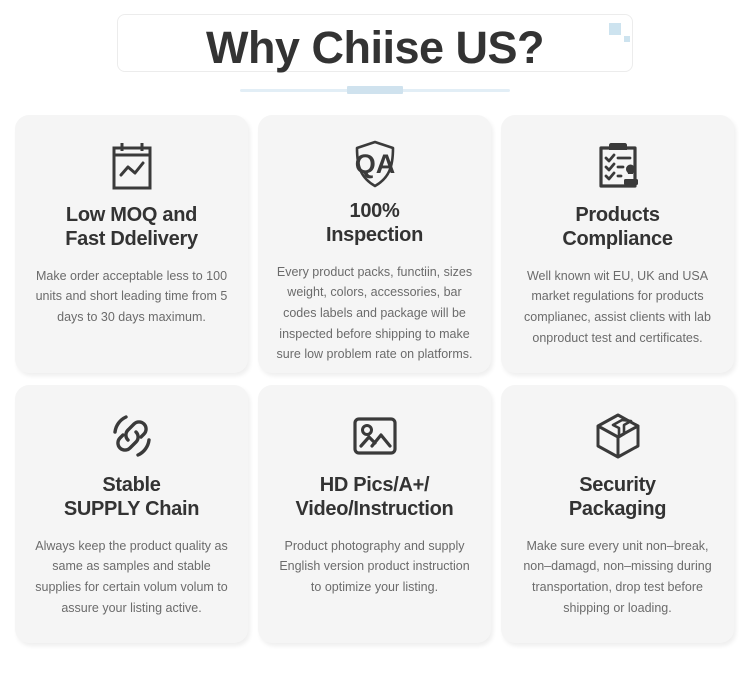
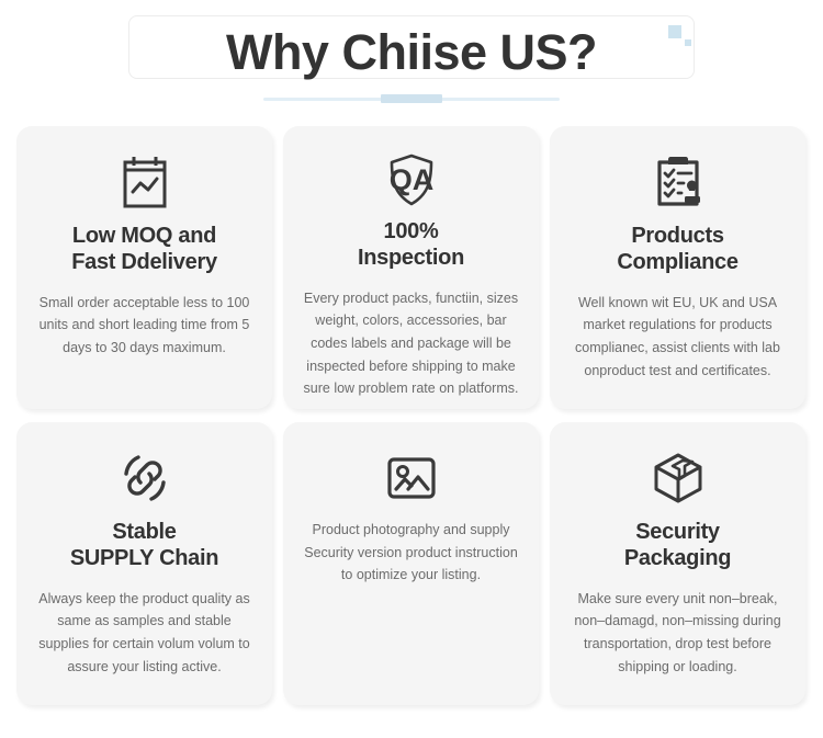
  Why Chiise US?
  Low MOQ and
  Fast Ddelivery
- Make order acceptable less to 100 units and short leading time from 5 days to 30 days maximum.
+ Small order acceptable less to 100 units and short leading time from 5 days to 30 days maximum.
  QA
  100%
  Inspection
  Every product packs, functiin, sizes weight, colors, accessories, bar codes labels and package will be inspected before shipping to make sure low problem rate on platforms.
  Products
  Compliance
  Well known wit EU, UK and USA market regulations for products complianec, assist clients with lab onproduct test and certificates.
  Stable
  SUPPLY Chain
  Always keep the product quality as same as samples and stable supplies for certain volum volum to assure your listing active.
- HD Pics/A+/
- Video/Instruction
- Product photography and supply English version product instruction to optimize your listing.
+ Product photography and supply Security version product instruction to optimize your listing.
  Security
  Packaging
  Make sure every unit non–break, non–damagd, non–missing during transportation, drop test before shipping or loading.
